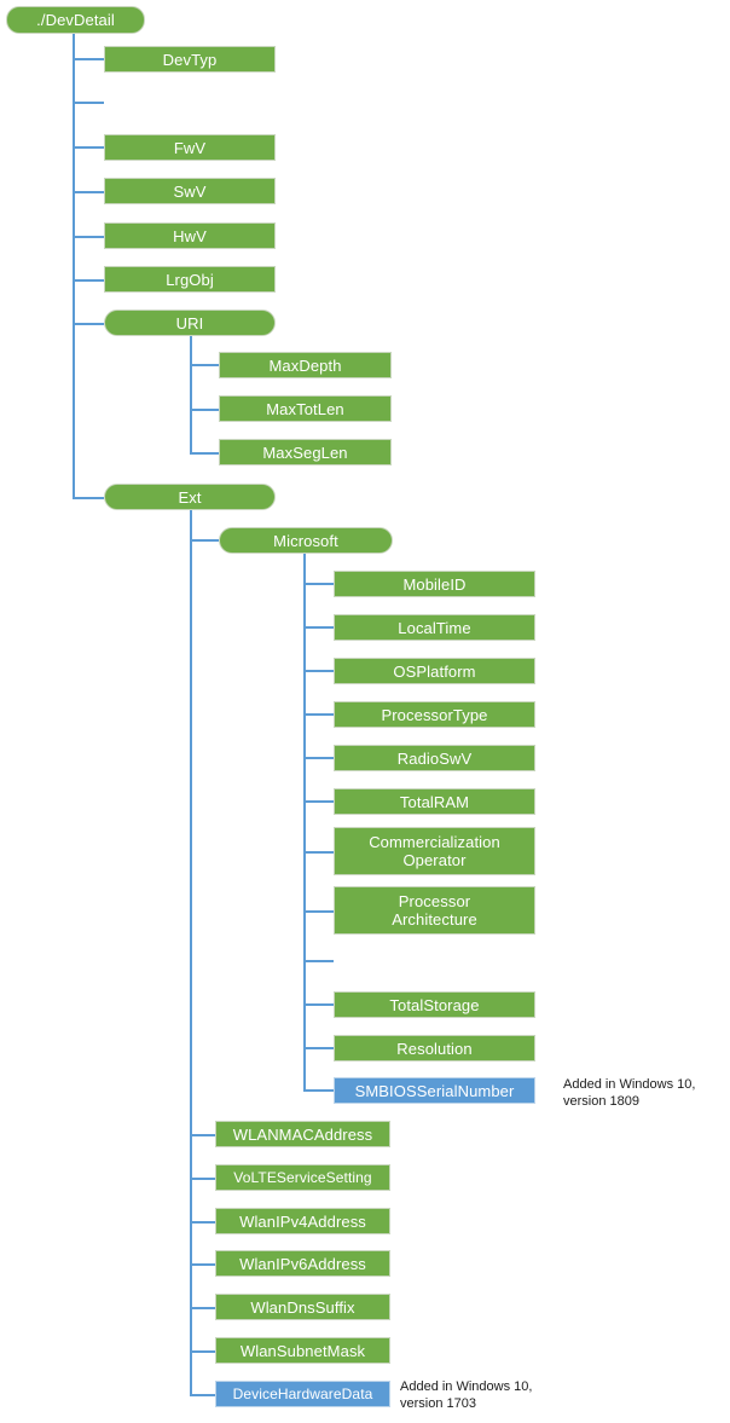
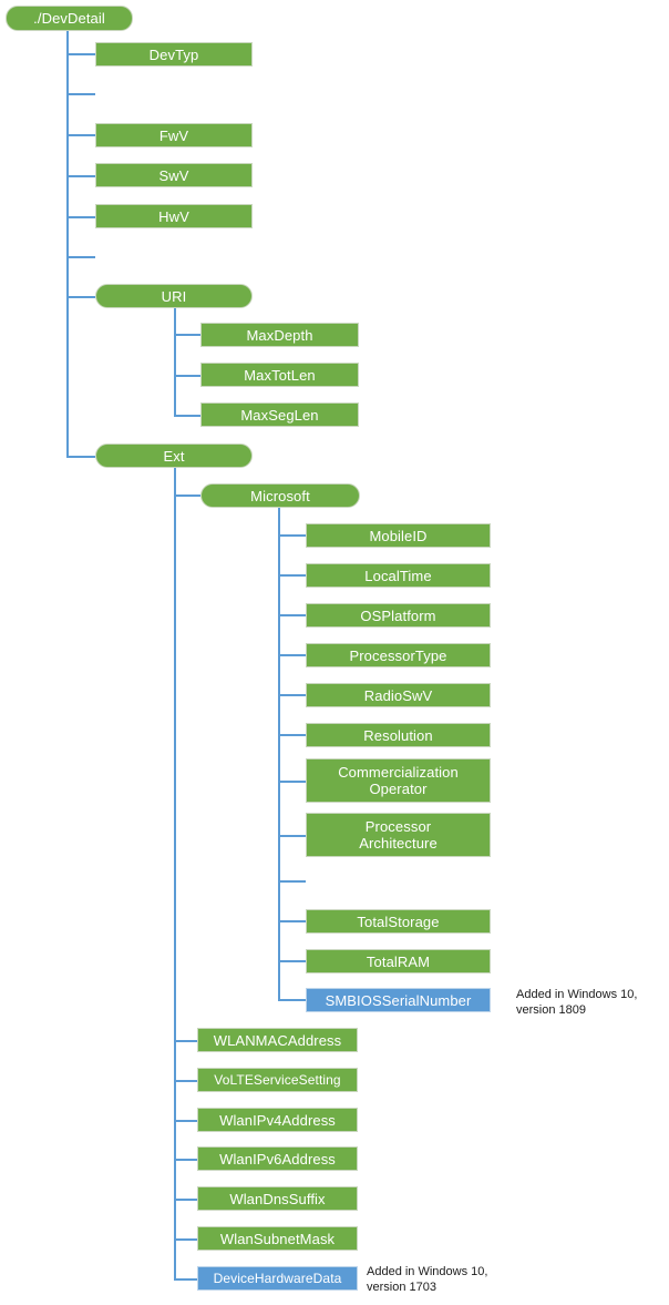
  ./DevDetail
  DevTyp
  FwV
  SwV
  HwV
- LrgObj
  URI
  Ext
  MaxDepth
  MaxTotLen
  MaxSegLen
  Microsoft
  MobileID
  LocalTime
  OSPlatform
  ProcessorType
  RadioSwV
- TotalRAM
+ Resolution
  Commercialization
  Operator
  Processor
  Architecture
  TotalStorage
- Resolution
+ TotalRAM
  SMBIOSSerialNumber
  WLANMACAddress
  VoLTEServiceSetting
  WlanIPv4Address
  WlanIPv6Address
  WlanDnsSuffix
  WlanSubnetMask
  DeviceHardwareData
  Added in Windows 10,
  version 1809
  Added in Windows 10,
  version 1703
